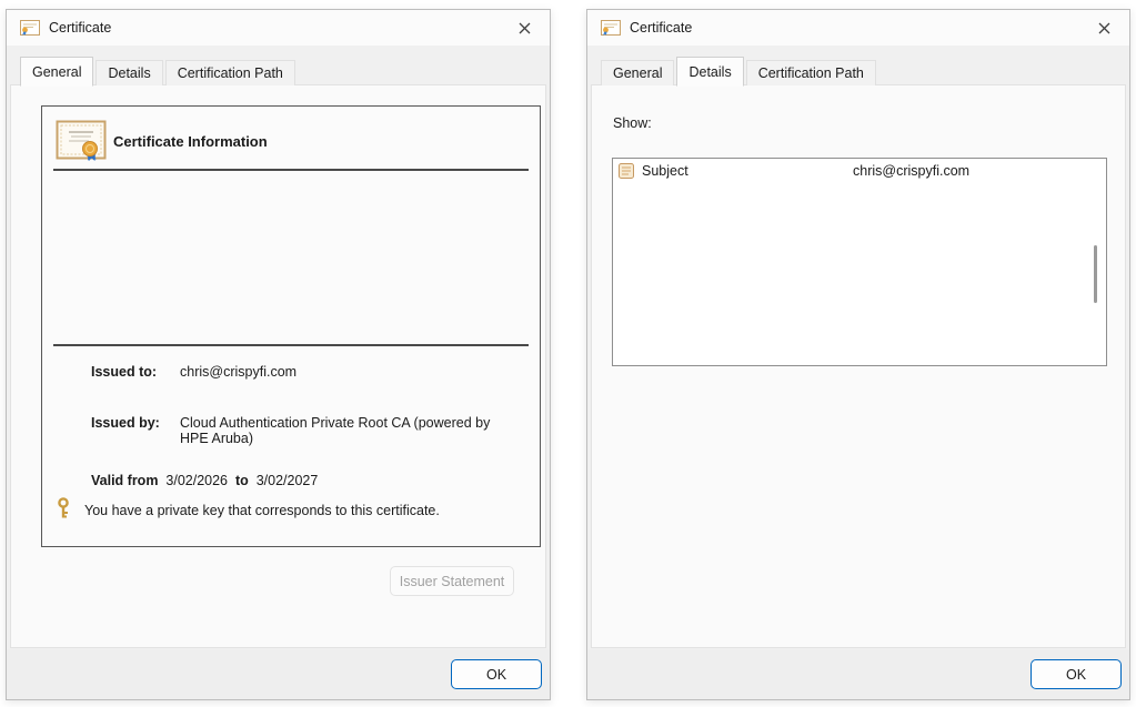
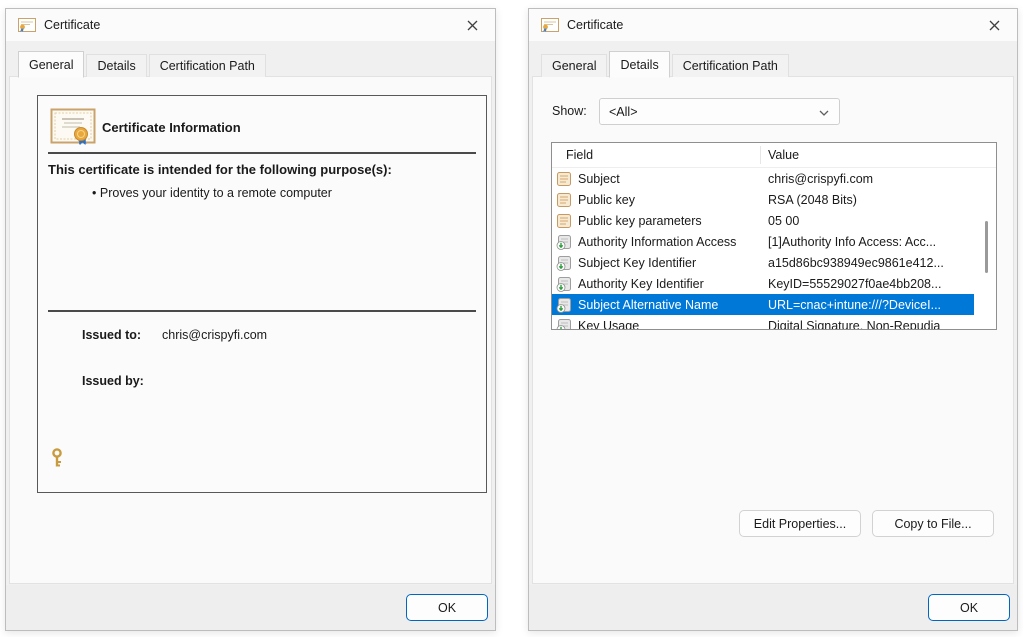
  Certificate
  General
  Details
  Certification Path
  Certificate Information
+ This certificate is intended for the following purpose(s):
+ • Proves your identity to a remote computer
  Issued to:
  chris@crispyfi.com
  Issued by:
- Cloud Authentication Private Root CA (powered by HPE Aruba)
- Valid from 3/02/2026 to 3/02/2027
- You have a private key that corresponds to this certificate.
- Issuer Statement
  OK
  Certificate
  General
  Details
  Certification Path
  Show:
+ <All>
+ Field
+ Value
  Subject
  chris@crispyfi.com
+ Public key
+ RSA (2048 Bits)
+ Public key parameters
+ 05 00
+ Authority Information Access
+ [1]Authority Info Access: Acc...
+ Subject Key Identifier
+ a15d86bc938949ec9861e412...
+ Authority Key Identifier
+ KeyID=55529027f0ae4bb208...
+ Subject Alternative Name
+ URL=cnac+intune:///?DeviceI...
+ Key Usage
+ Digital Signature, Non-Repudia
+ Edit Properties...
+ Copy to File...
  OK
